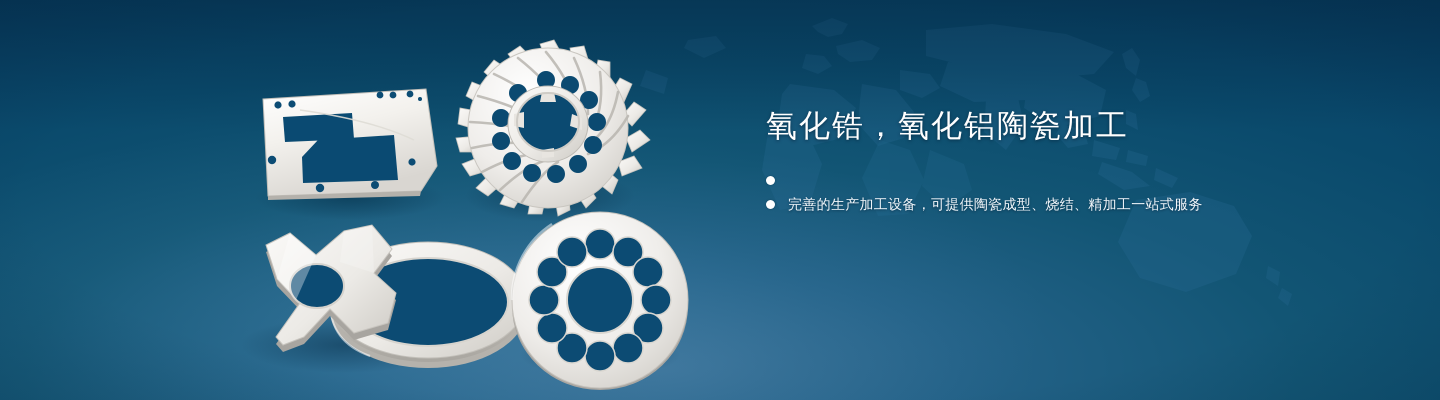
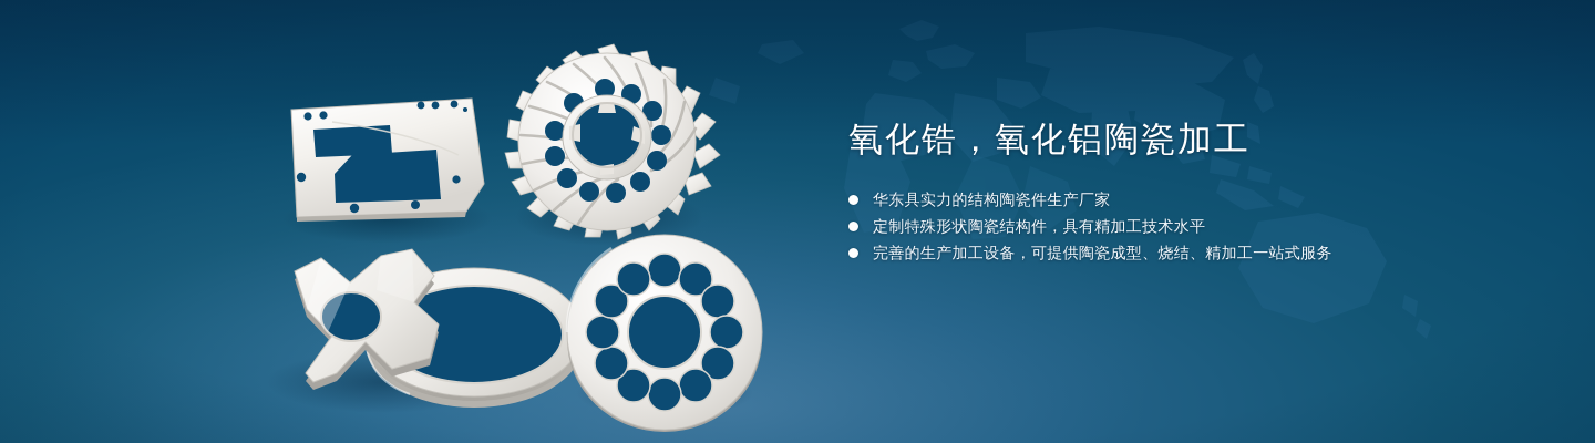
  氧化锆，氧化铝陶瓷加工
+ 华东具实力的结构陶瓷件生产厂家
+ 定制特殊形状陶瓷结构件，具有精加工技术水平
  完善的生产加工设备，可提供陶瓷成型、烧结、精加工一站式服务
